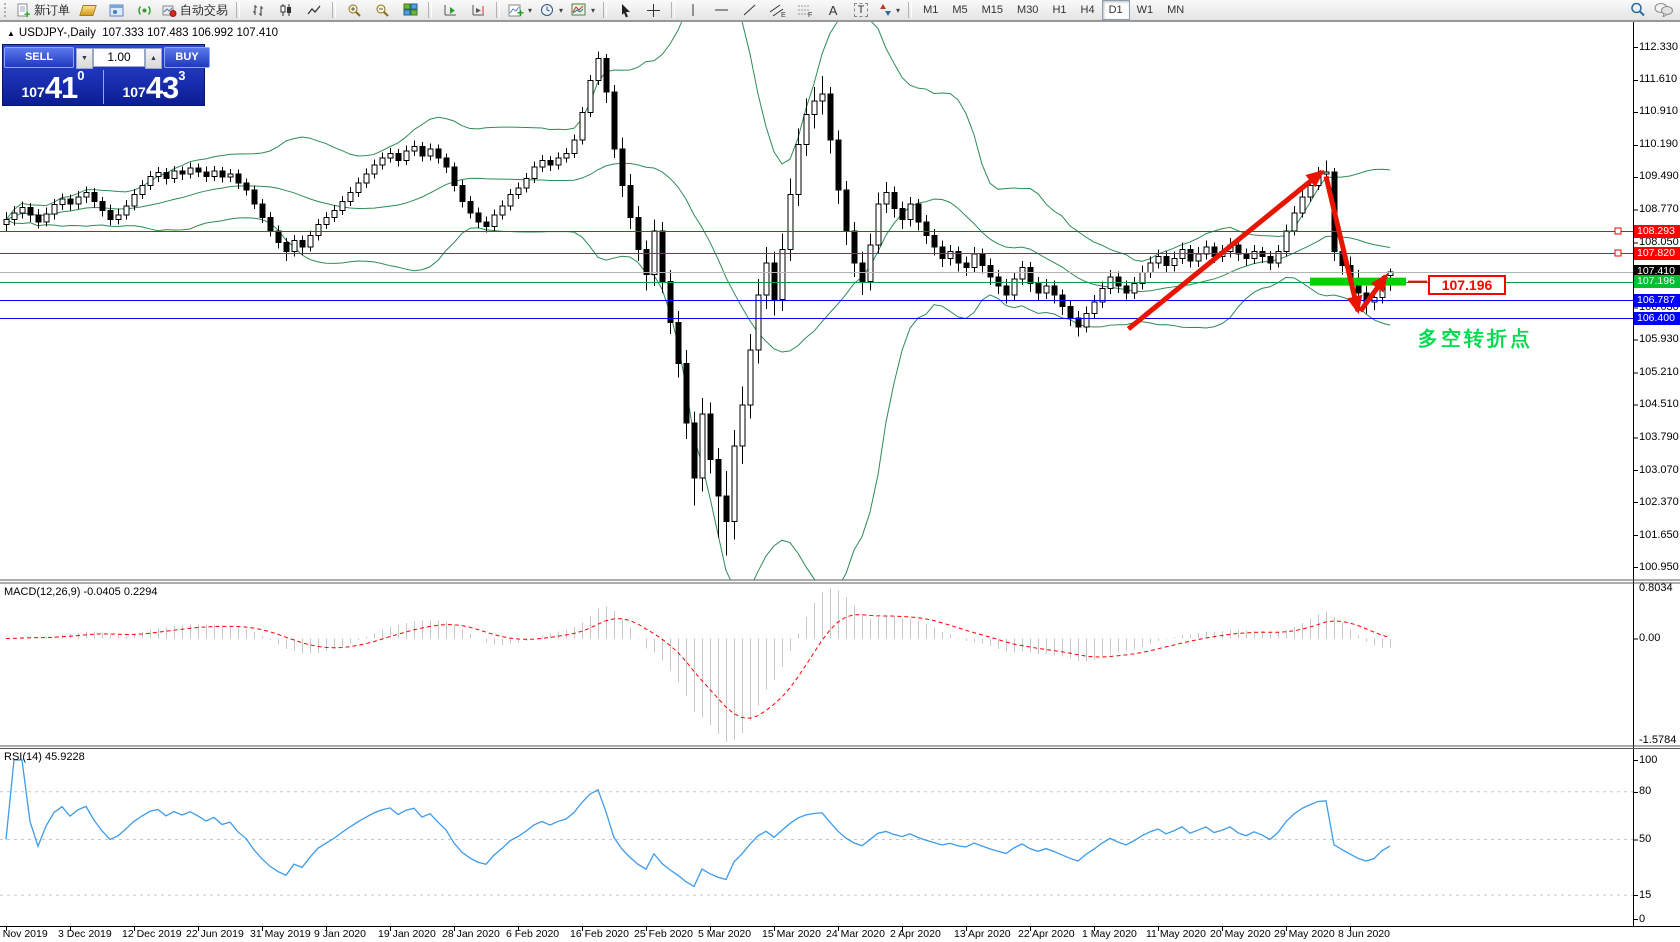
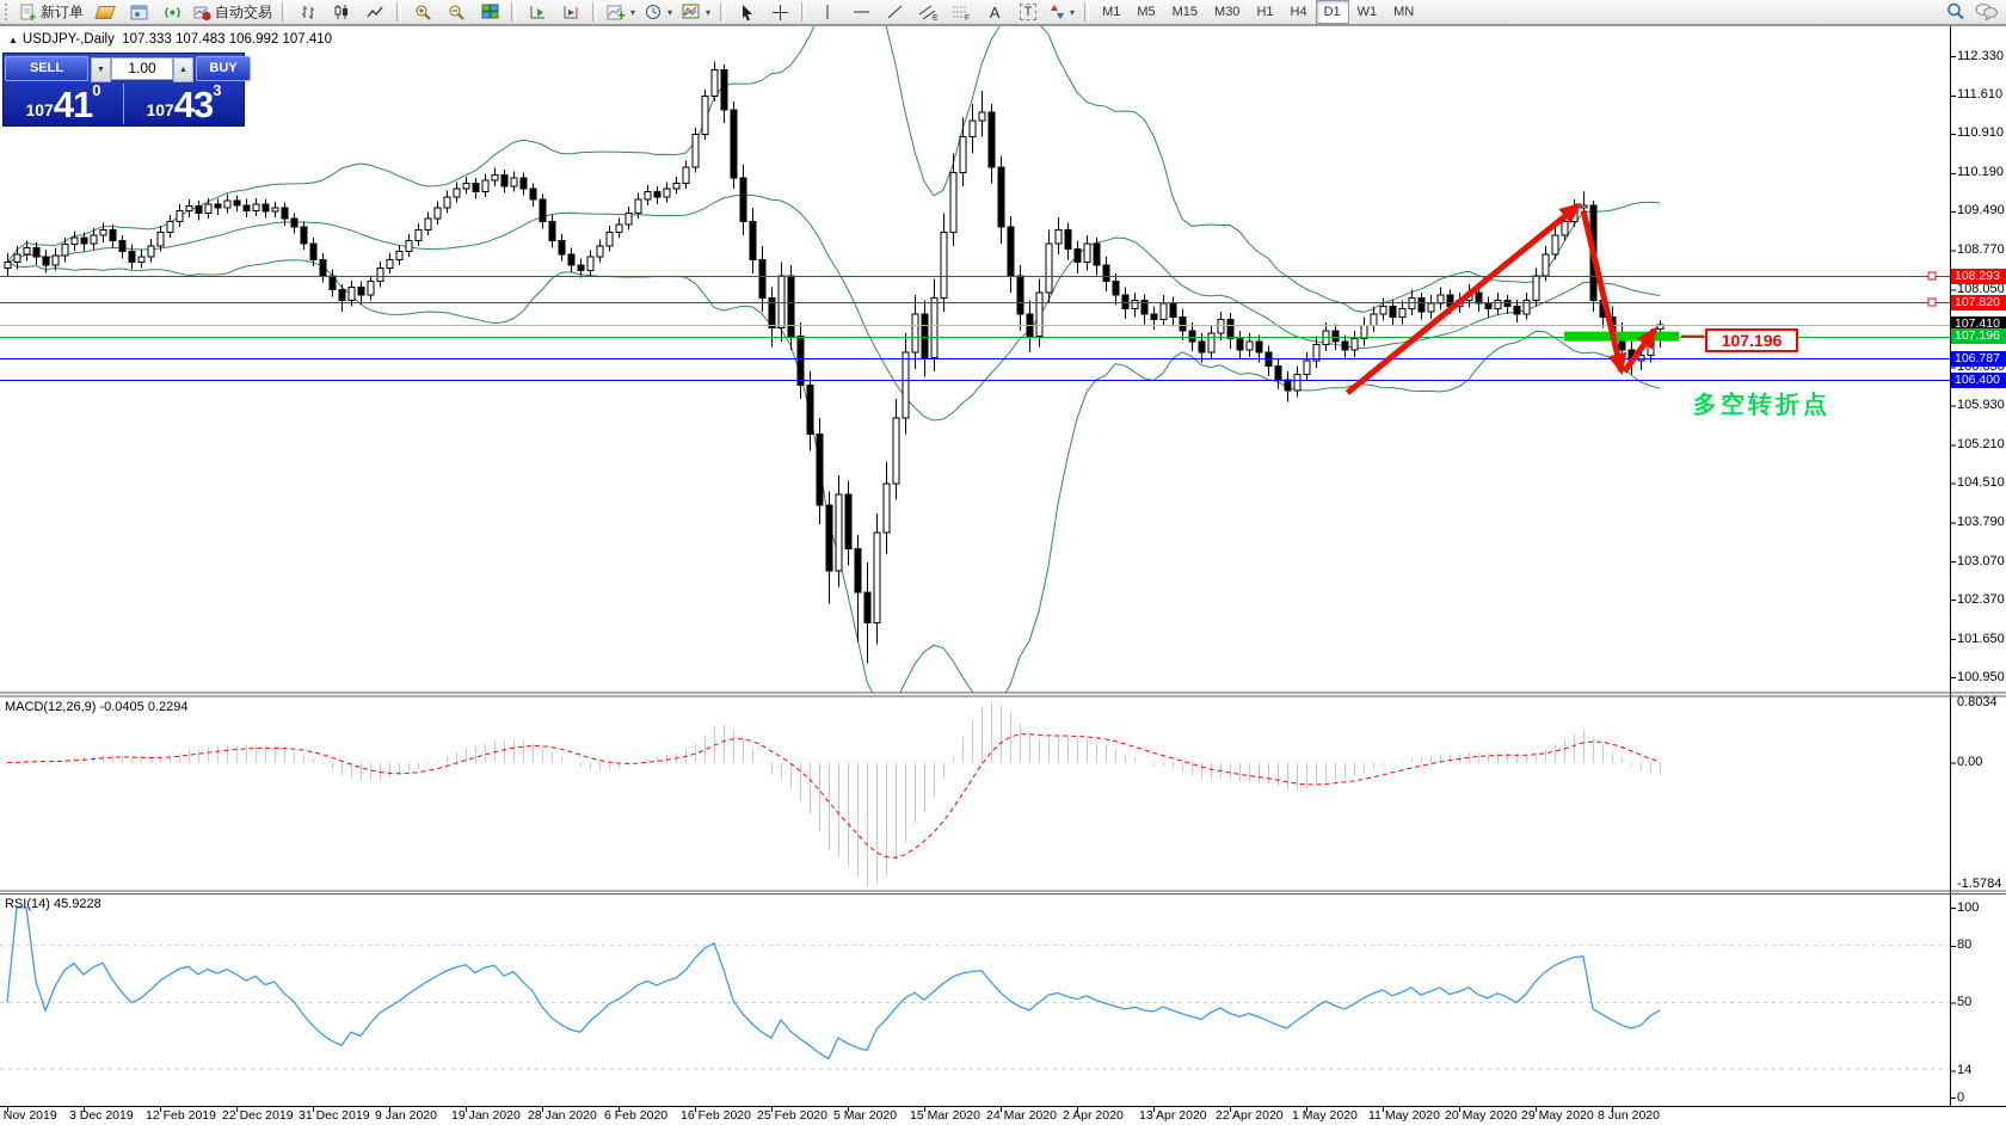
  +
  新订单
  自动交易
  +
  ▾
  ▾
  ▾
  A
  T
  ▾
  M1
  M5
  M15
  M30
  H1
  H4
  D1
  W1
  MN
  ▲ USDJPY-,Daily 107.333 107.483 106.992 107.410
  SELL
  1.00
  BUY
  107
  41
  0
  107
  43
  3
  MACD(12,26,9) -0.0405 0.2294
  RSI(14) 45.9228
  107.196
  多空转折点
  112.330
  111.610
  110.910
  110.190
  109.490
  108.770
  108.050
  106.630
  105.930
  105.210
  104.510
  103.790
  103.070
  102.370
  101.650
  100.950
  108.293
  107.820
  107.410
  107.196
  106.787
  106.400
  0.8034
  0.00
  -1.5784
  100
  80
  50
- 15
+ 14
  0
  Nov 2019
  3 Dec 2019
- 12 Dec 2019
+ 12 Feb 2019
- 22 Jun 2019
+ 22 Dec 2019
- 31 May 2019
+ 31 Dec 2019
  9 Jan 2020
  19 Jan 2020
  28 Jan 2020
  6 Feb 2020
  16 Feb 2020
  25 Feb 2020
  5 Mar 2020
  15 Mar 2020
  24 Mar 2020
  2 Apr 2020
  13 Apr 2020
  22 Apr 2020
  1 May 2020
  11 May 2020
  20 May 2020
  29 May 2020
  8 Jun 2020
